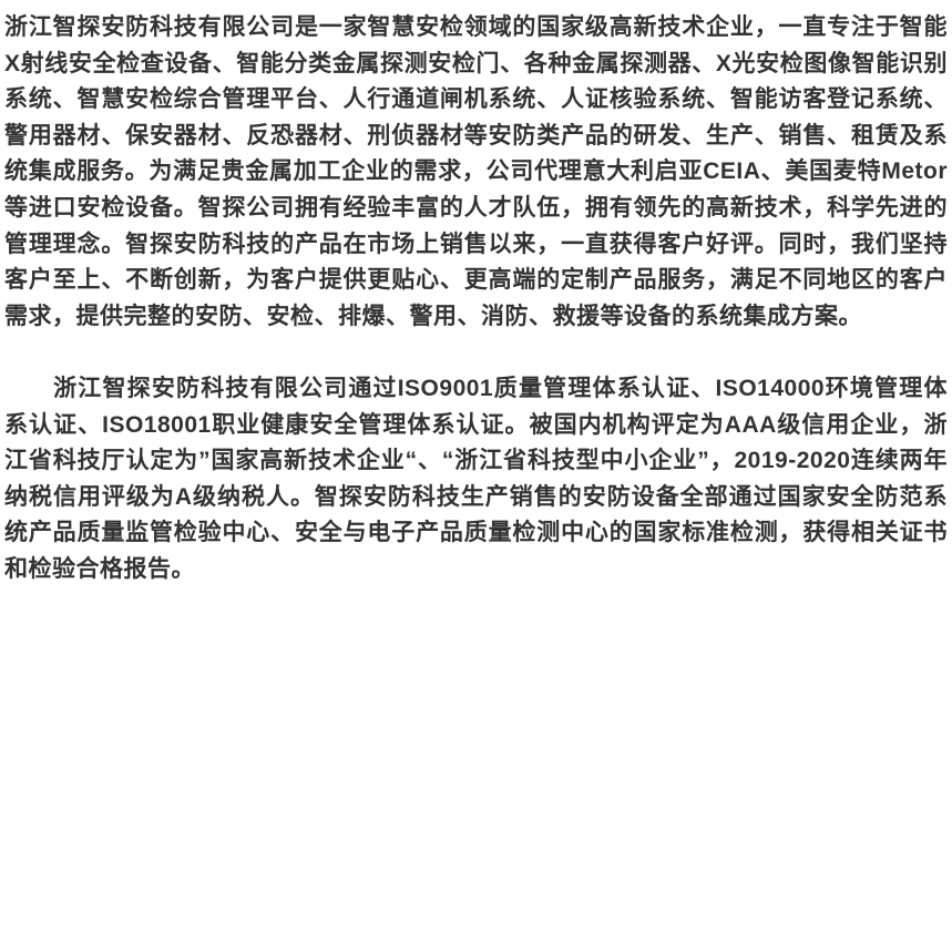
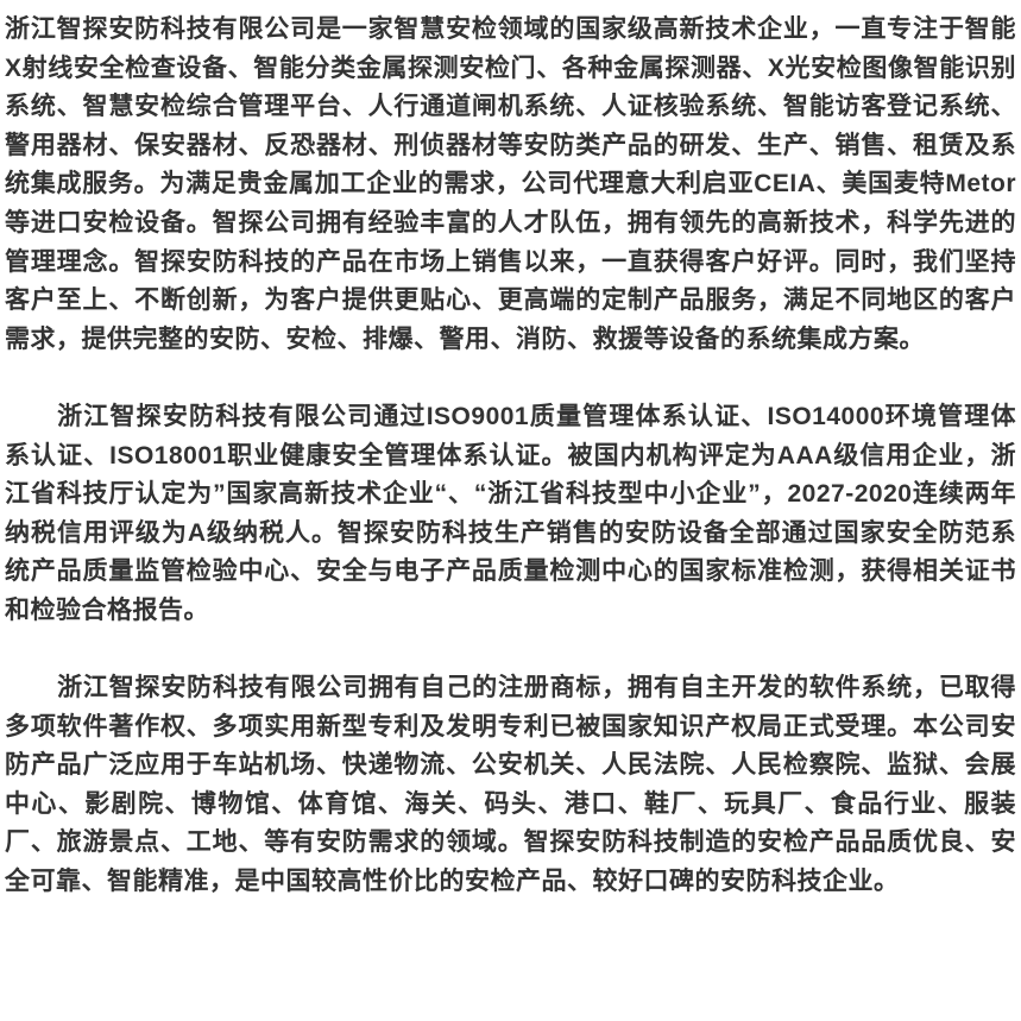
  浙江智探安防科技有限公司是一家智慧安检领域的国家级高新技术企业，一直专注于智能X射线安全检查设备、智能分类金属探测安检门、各种金属探测器、X光安检图像智能识别系统、智慧安检综合管理平台、人行通道闸机系统、人证核验系统、智能访客登记系统、警用器材、保安器材、反恐器材、刑侦器材等安防类产品的研发、生产、销售、租赁及系统集成服务。为满足贵金属加工企业的需求，公司代理意大利启亚CEIA、美国麦特Metor等进口安检设备。智探公司拥有经验丰富的人才队伍，拥有领先的高新技术，科学先进的管理理念。智探安防科技的产品在市场上销售以来，一直获得客户好评。同时，我们坚持客户至上、不断创新，为客户提供更贴心、更高端的定制产品服务，满足不同地区的客户需求，提供完整的安防、安检、排爆、警用、消防、救援等设备的系统集成方案。
- 浙江智探安防科技有限公司通过ISO9001质量管理体系认证、ISO14000环境管理体系认证、ISO18001职业健康安全管理体系认证。被国内机构评定为AAA级信用企业，浙江省科技厅认定为”国家高新技术企业“、“浙江省科技型中小企业”，2019-2020连续两年纳税信用评级为A级纳税人。智探安防科技生产销售的安防设备全部通过国家安全防范系统产品质量监管检验中心、安全与电子产品质量检测中心的国家标准检测，获得相关证书和检验合格报告。
+ 浙江智探安防科技有限公司通过ISO9001质量管理体系认证、ISO14000环境管理体系认证、ISO18001职业健康安全管理体系认证。被国内机构评定为AAA级信用企业，浙江省科技厅认定为”国家高新技术企业“、“浙江省科技型中小企业”，2027-2020连续两年纳税信用评级为A级纳税人。智探安防科技生产销售的安防设备全部通过国家安全防范系统产品质量监管检验中心、安全与电子产品质量检测中心的国家标准检测，获得相关证书和检验合格报告。
+ 浙江智探安防科技有限公司拥有自己的注册商标，拥有自主开发的软件系统，已取得多项软件著作权、多项实用新型专利及发明专利已被国家知识产权局正式受理。本公司安防产品广泛应用于车站机场、快递物流、公安机关、人民法院、人民检察院、监狱、会展中心、影剧院、博物馆、体育馆、海关、码头、港口、鞋厂、玩具厂、食品行业、服装厂、旅游景点、工地、等有安防需求的领域。智探安防科技制造的安检产品品质优良、安全可靠、智能精准，是中国较高性价比的安检产品、较好口碑的安防科技企业。
